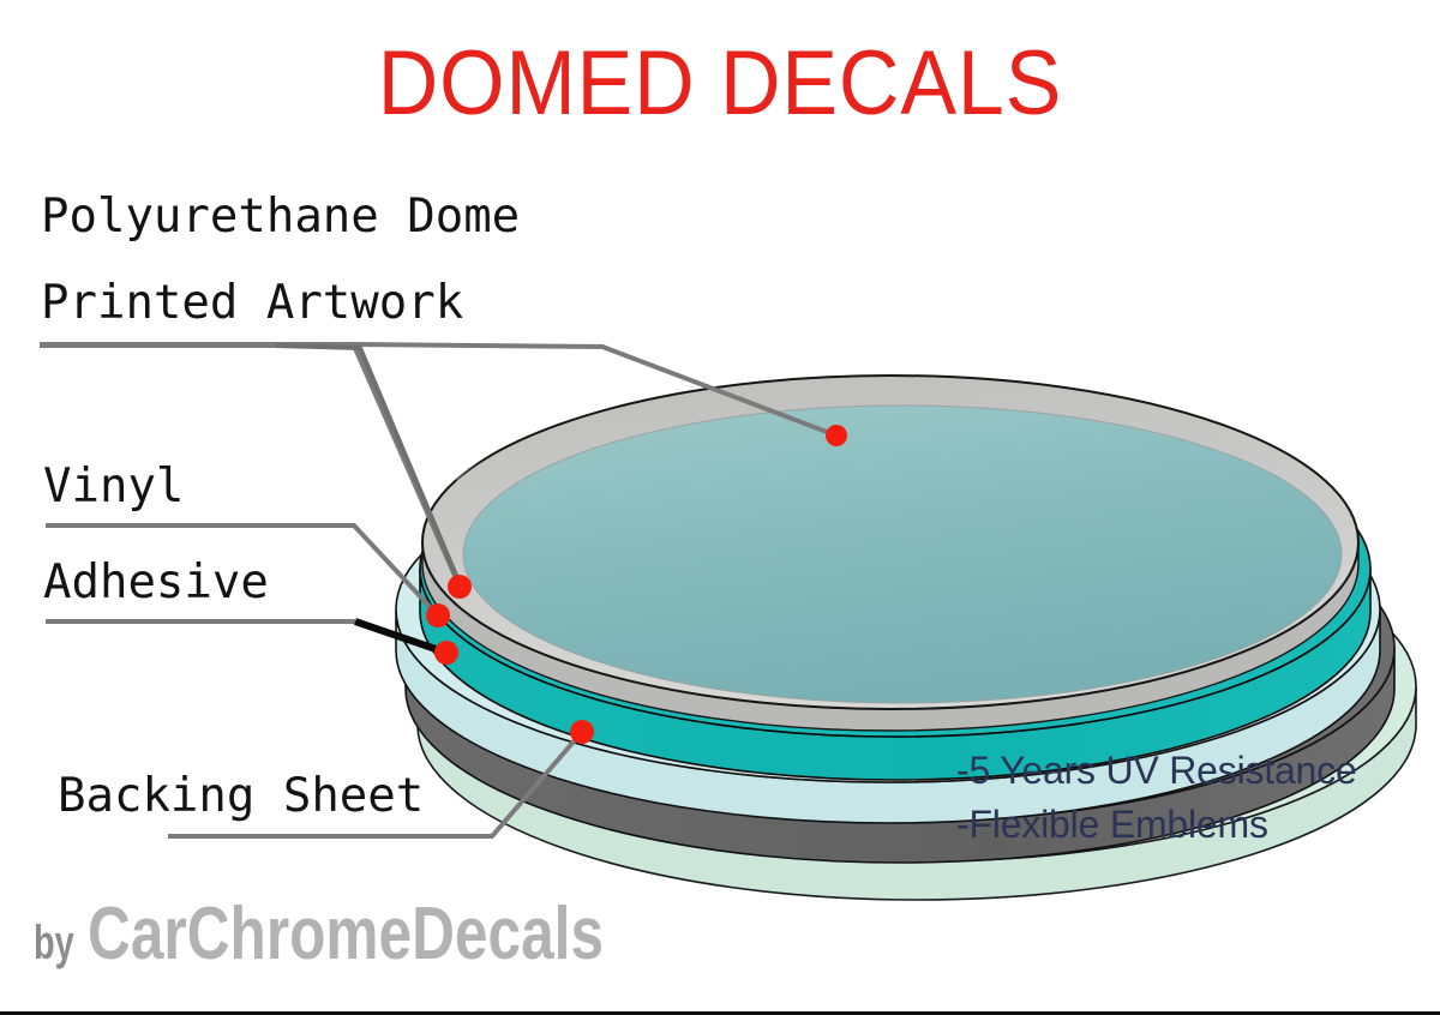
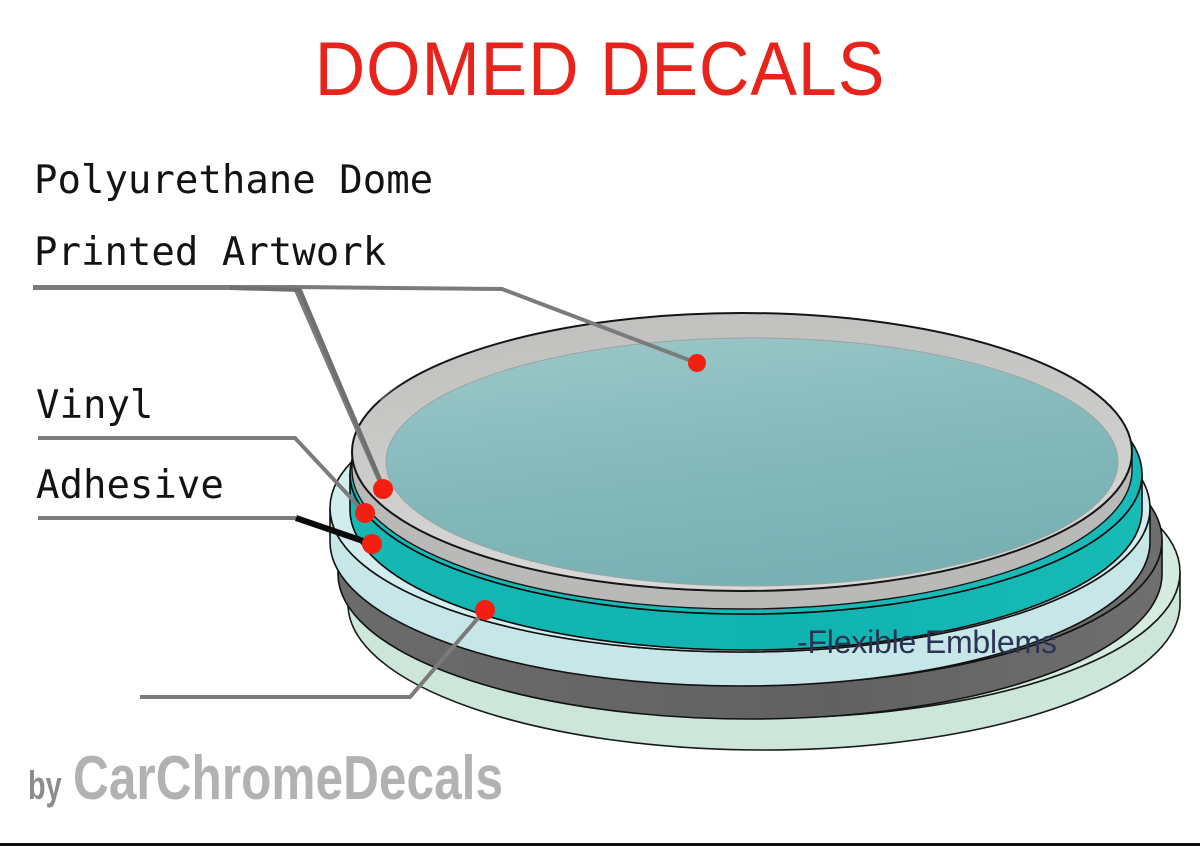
  DOMED DECALS
  Polyurethane Dome
  Printed Artwork
  Vinyl
  Adhesive
- Backing Sheet
- -5 Years UV Resistance
  -Flexible Emblems
  by CarChromeDecals
